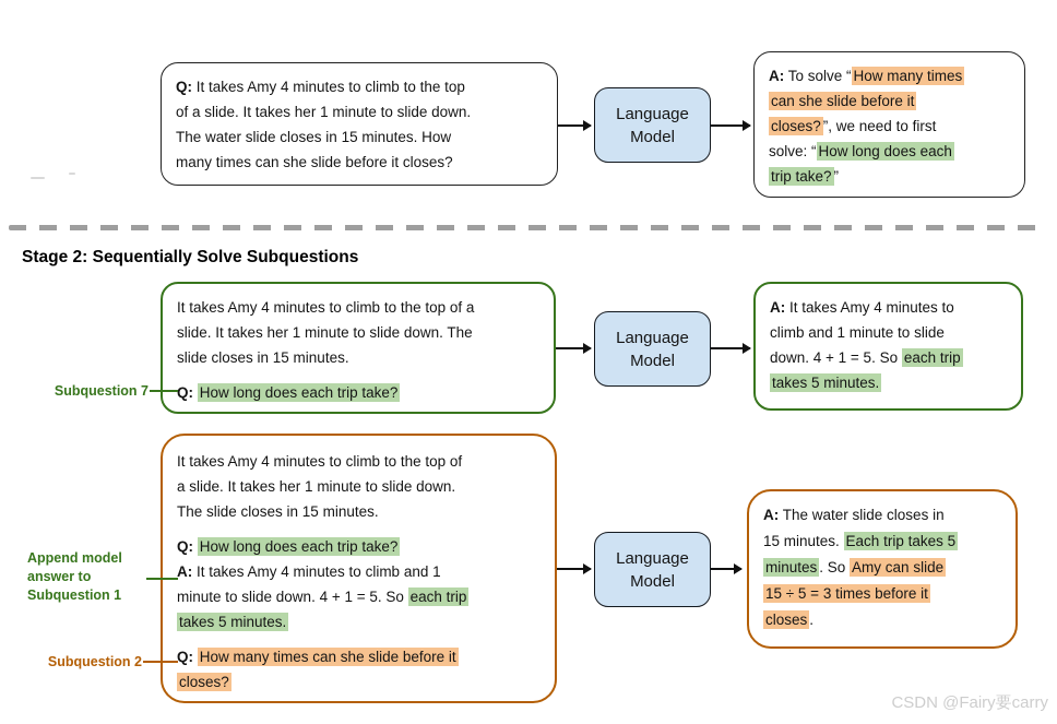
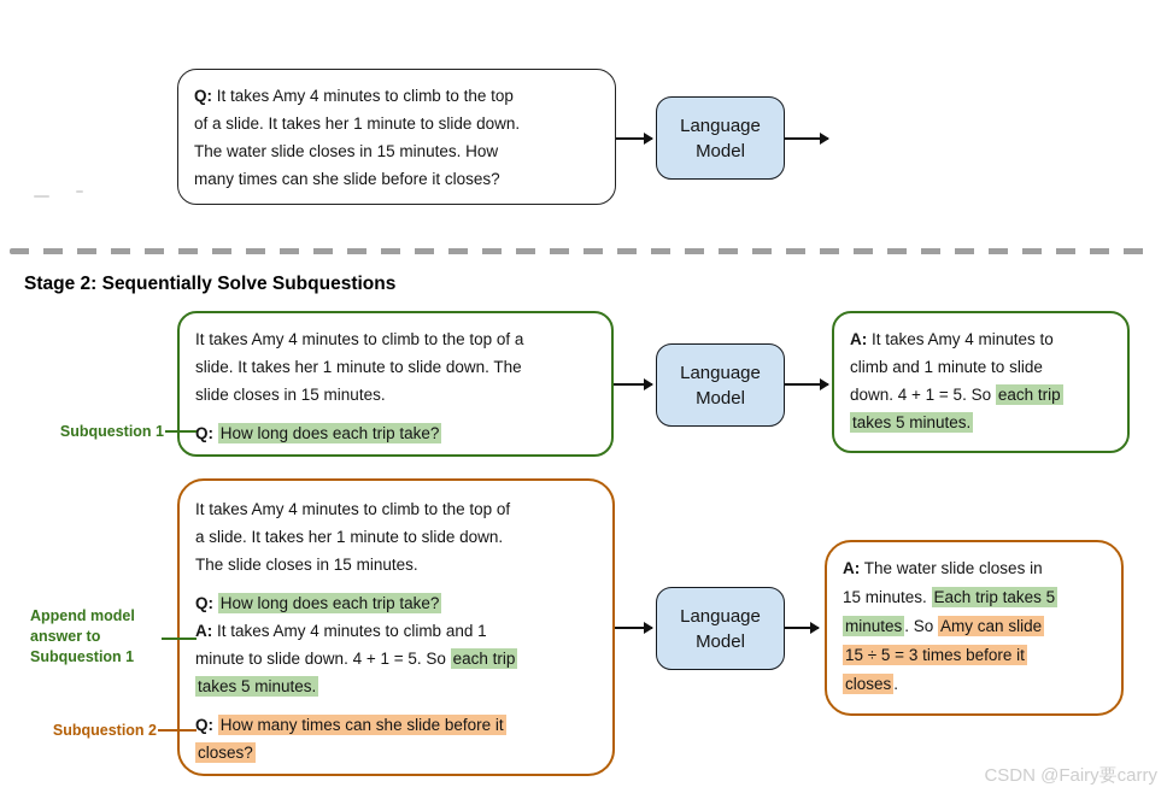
  Q: It takes Amy 4 minutes to climb to the top
  of a slide. It takes her 1 minute to slide down.
  The water slide closes in 15 minutes. How
  many times can she slide before it closes?
  Language Model
- A: To solve “ How many times
- can she slide before it
- closes? ”, we need to first
- solve: “ How long does each
- trip take? ”
  Stage 2: Sequentially Solve Subquestions
  It takes Amy 4 minutes to climb to the top of a
  slide. It takes her 1 minute to slide down. The
  slide closes in 15 minutes.
  Q: How long does each trip take?
- Subquestion 7
+ Subquestion 1
  Language Model
  A: It takes Amy 4 minutes to
  climb and 1 minute to slide
  down. 4 + 1 = 5. So each trip
  takes 5 minutes.
  It takes Amy 4 minutes to climb to the top of
  a slide. It takes her 1 minute to slide down.
  The slide closes in 15 minutes.
  Q: How long does each trip take?
  A: It takes Amy 4 minutes to climb and 1
  minute to slide down. 4 + 1 = 5. So each trip
  takes 5 minutes.
  Q: How many times can she slide before it
  closes?
  Append model answer to Subquestion 1
  Subquestion 2
  Language Model
  A: The water slide closes in
  15 minutes. Each trip takes 5
  minutes . So Amy can slide
  15 ÷ 5 = 3 times before it
  closes .
  CSDN @Fairy要carry
